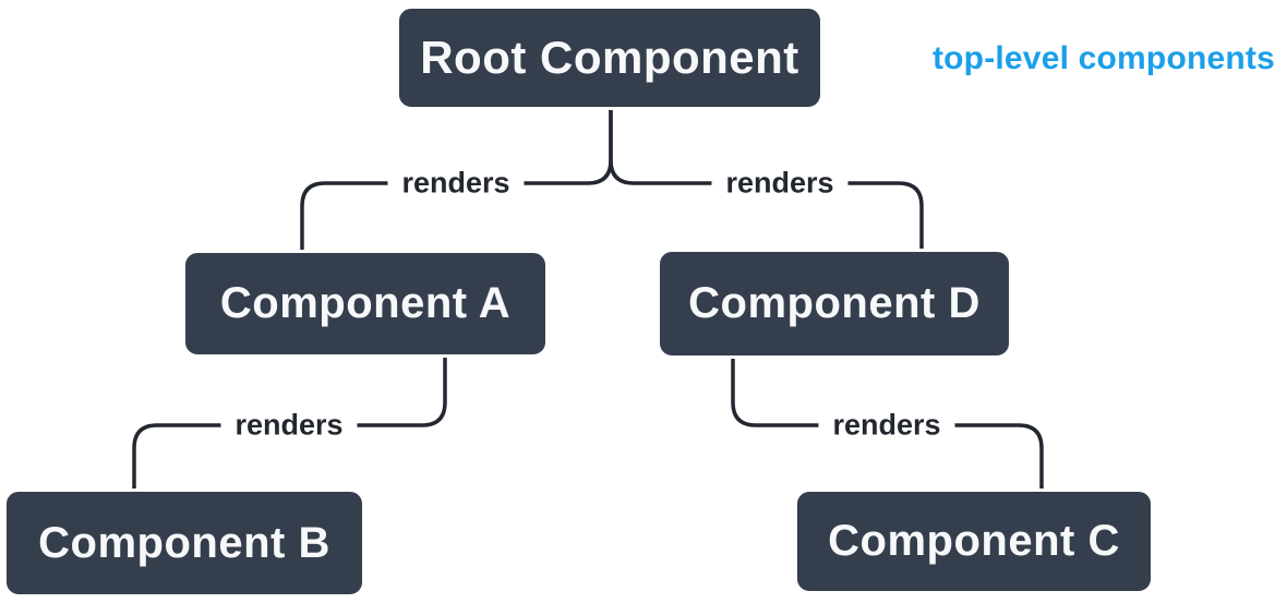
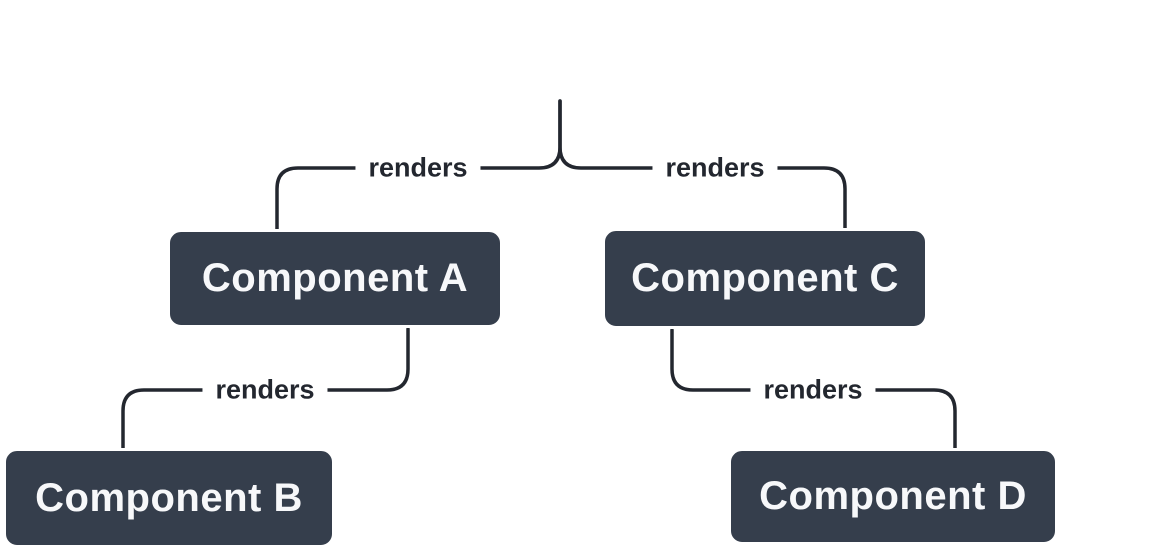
- Root Component
  Component A
- Component D
+ Component C
  Component B
- Component C
+ Component D
  renders
  renders
  renders
  renders
- top-level components
